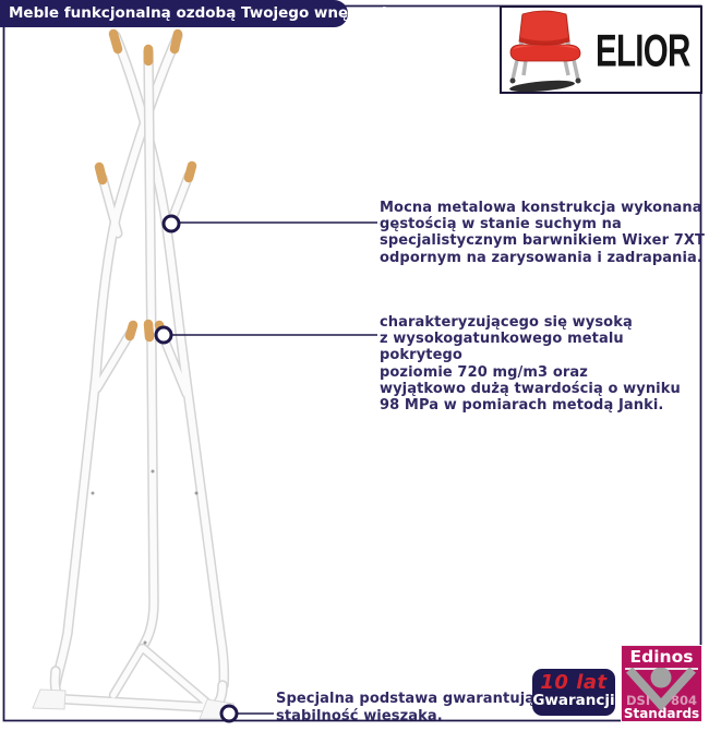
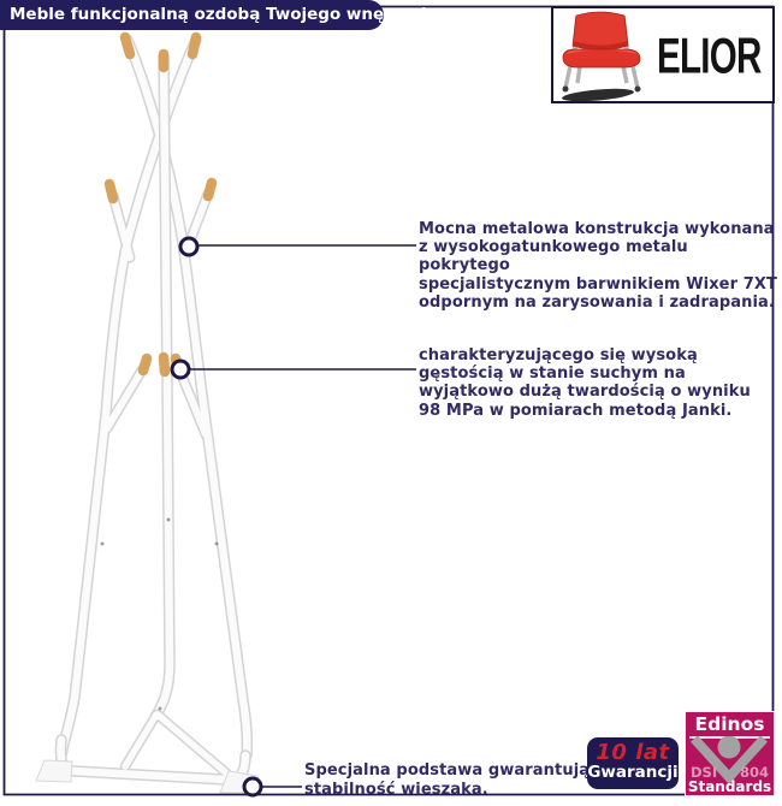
  Meble funkcjonalną ozdobą Twojego wnętrza!
  ELIOR
  Mocna metalowa konstrukcja wykonana
- gęstością w stanie suchym na
+ z wysokogatunkowego metalu pokrytego
  specjalistycznym barwnikiem Wixer 7XT
  odpornym na zarysowania i zadrapania.
  charakteryzującego się wysoką
- z wysokogatunkowego metalu pokrytego
+ gęstością w stanie suchym na
- poziomie 720 mg/m3 oraz
  wyjątkowo dużą twardością o wyniku
  98 MPa w pomiarach metodą Janki.
  Specjalna podstawa gwarantują
  stabilność wieszaka.
  10 lat
  Gwarancji
  Edinos
  DSI
  804
  Standards
